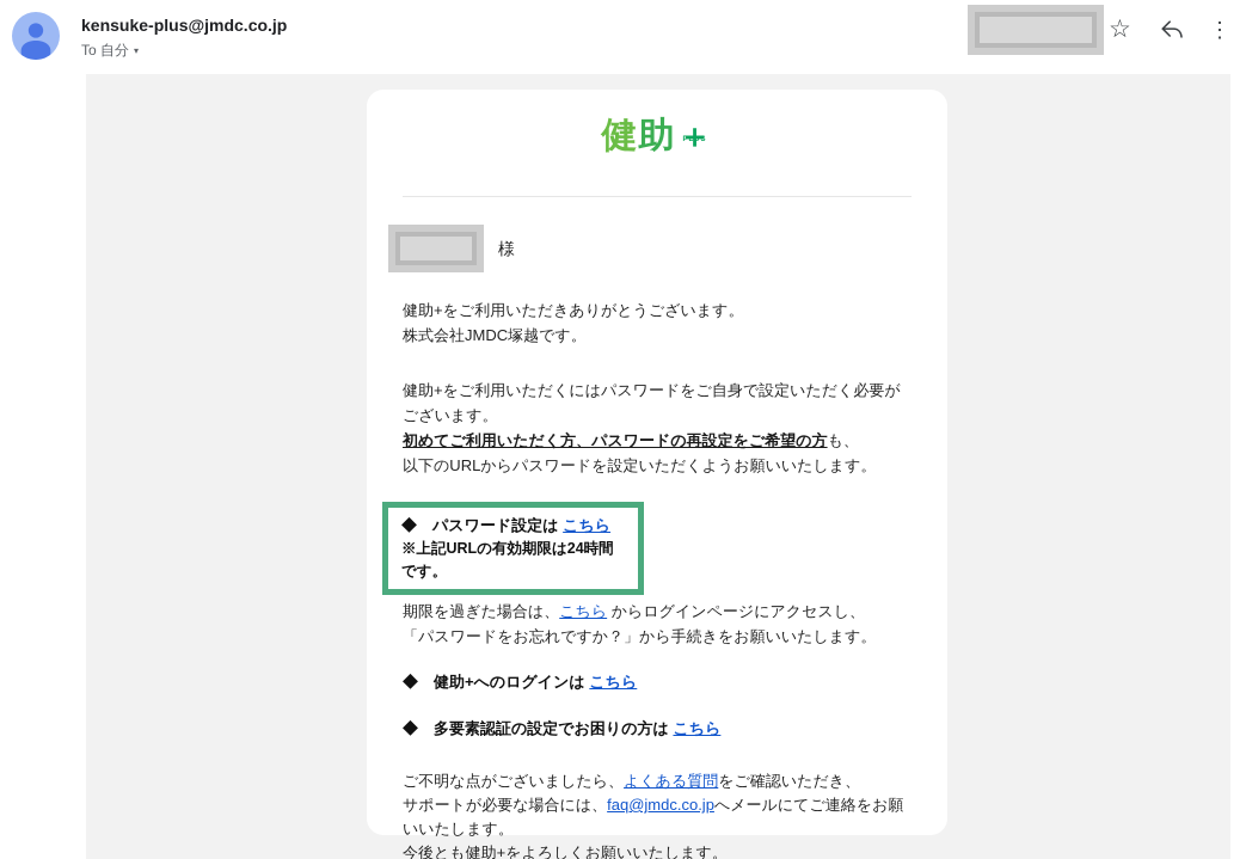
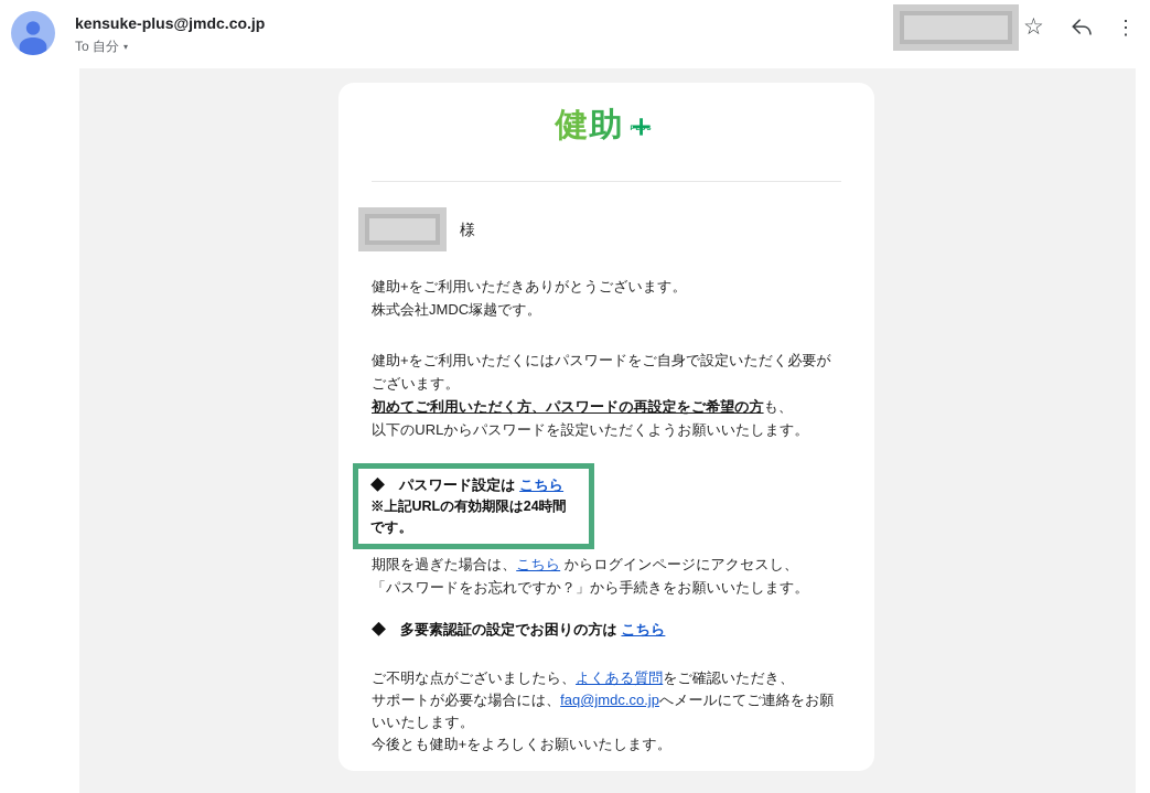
  kensuke-plus@jmdc.co.jp
  To 自分 ▾
  ☆
  ⋮
  健助＋
  様
  健助+をご利用いただきありがとうございます。
  株式会社JMDC塚越です。
  健助+をご利用いただくにはパスワードをご自身で設定いただく必要がございます。
  初めてご利用いただく方、パスワードの再設定をご希望の方も、
  以下のURLからパスワードを設定いただくようお願いいたします。
  ◆ パスワード設定は こちら
  ※上記URLの有効期限は24時間です。
  期限を過ぎた場合は、こちら からログインページにアクセスし、
  「パスワードをお忘れですか？」から手続きをお願いいたします。
- ◆ 健助+へのログインは こちら
  ◆ 多要素認証の設定でお困りの方は こちら
  ご不明な点がございましたら、よくある質問をご確認いただき、
  サポートが必要な場合には、faq@jmdc.co.jpへメールにてご連絡をお願いいたします。
  今後とも健助+をよろしくお願いいたします。
